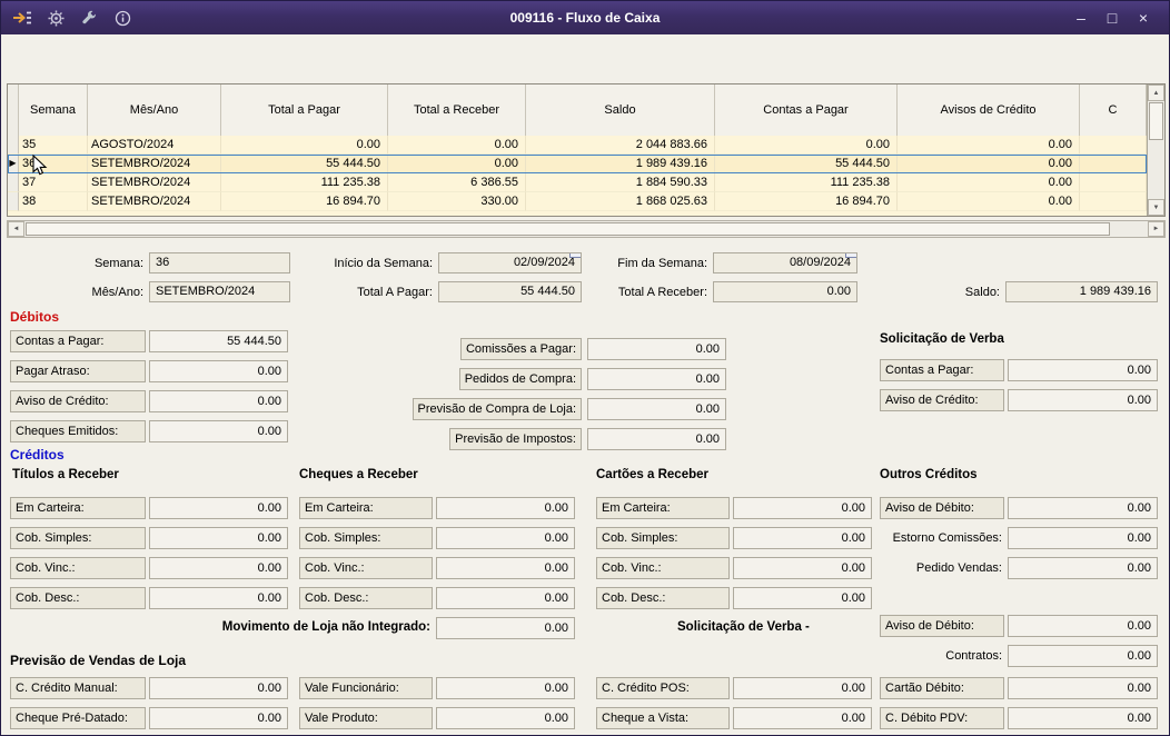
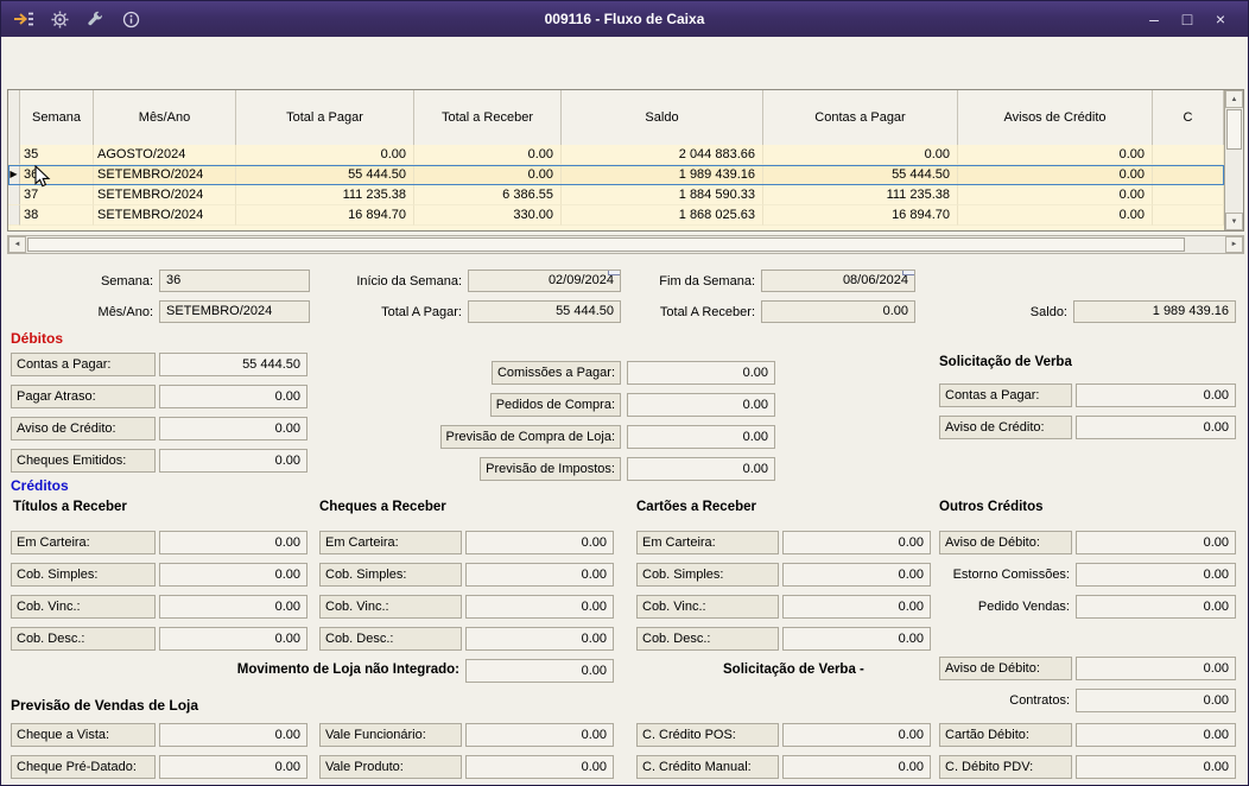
  009116 - Fluxo de Caixa
  –
  □
  ×
  Semana
  Mês/Ano
  Total a Pagar
  Total a Receber
  Saldo
  Contas a Pagar
  Avisos de Crédito
  C
  35
  AGOSTO/2024
  0.00
  0.00
  2 044 883.66
  0.00
  0.00
  ▶
  36
  SETEMBRO/2024
  55 444.50
  0.00
  1 989 439.16
  55 444.50
  0.00
  37
  SETEMBRO/2024
  111 235.38
  6 386.55
  1 884 590.33
  111 235.38
  0.00
  38
  SETEMBRO/2024
  16 894.70
  330.00
  1 868 025.63
  16 894.70
  0.00
  Semana:
  36
  Início da Semana:
  02/09/2024
  Fim da Semana:
- 08/09/2024
+ 08/06/2024
  Mês/Ano:
  SETEMBRO/2024
  Total A Pagar:
  55 444.50
  Total A Receber:
  0.00
  Saldo:
  1 989 439.16
  Débitos
  Contas a Pagar:
  55 444.50
  Pagar Atraso:
  0.00
  Aviso de Crédito:
  0.00
  Cheques Emitidos:
  0.00
  Comissões a Pagar:
  0.00
  Pedidos de Compra:
  0.00
  Previsão de Compra de Loja:
  0.00
  Previsão de Impostos:
  0.00
  Solicitação de Verba
  Contas a Pagar:
  0.00
  Aviso de Crédito:
  0.00
  Créditos
  Títulos a Receber
  Cheques a Receber
  Cartões a Receber
  Outros Créditos
  Em Carteira:
  0.00
  Cob. Simples:
  0.00
  Cob. Vinc.:
  0.00
  Cob. Desc.:
  0.00
  Em Carteira:
  0.00
  Cob. Simples:
  0.00
  Cob. Vinc.:
  0.00
  Cob. Desc.:
  0.00
  Em Carteira:
  0.00
  Cob. Simples:
  0.00
  Cob. Vinc.:
  0.00
  Cob. Desc.:
  0.00
  Aviso de Débito:
  0.00
  Estorno Comissões:
  0.00
  Pedido Vendas:
  0.00
  Movimento de Loja não Integrado:
  0.00
  Solicitação de Verba -
  Aviso de Débito:
  0.00
  Contratos:
  0.00
  Previsão de Vendas de Loja
- C. Crédito Manual:
+ Cheque a Vista:
  0.00
  Cheque Pré-Datado:
  0.00
  Vale Funcionário:
  0.00
  Vale Produto:
  0.00
  C. Crédito POS:
  0.00
- Cheque a Vista:
+ C. Crédito Manual:
  0.00
  Cartão Débito:
  0.00
  C. Débito PDV:
  0.00
